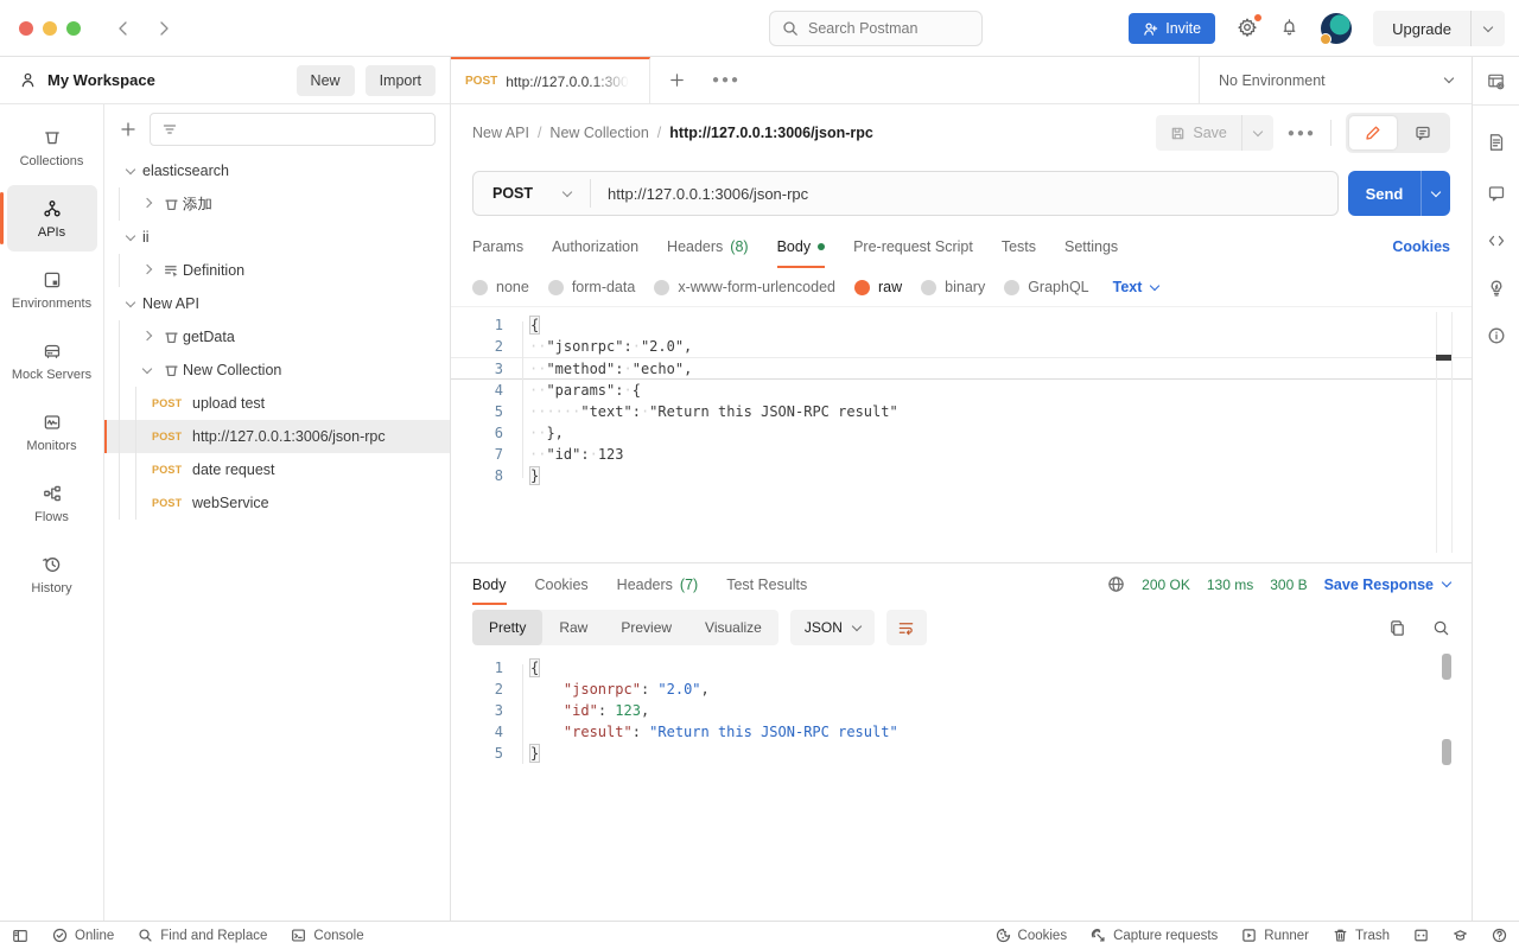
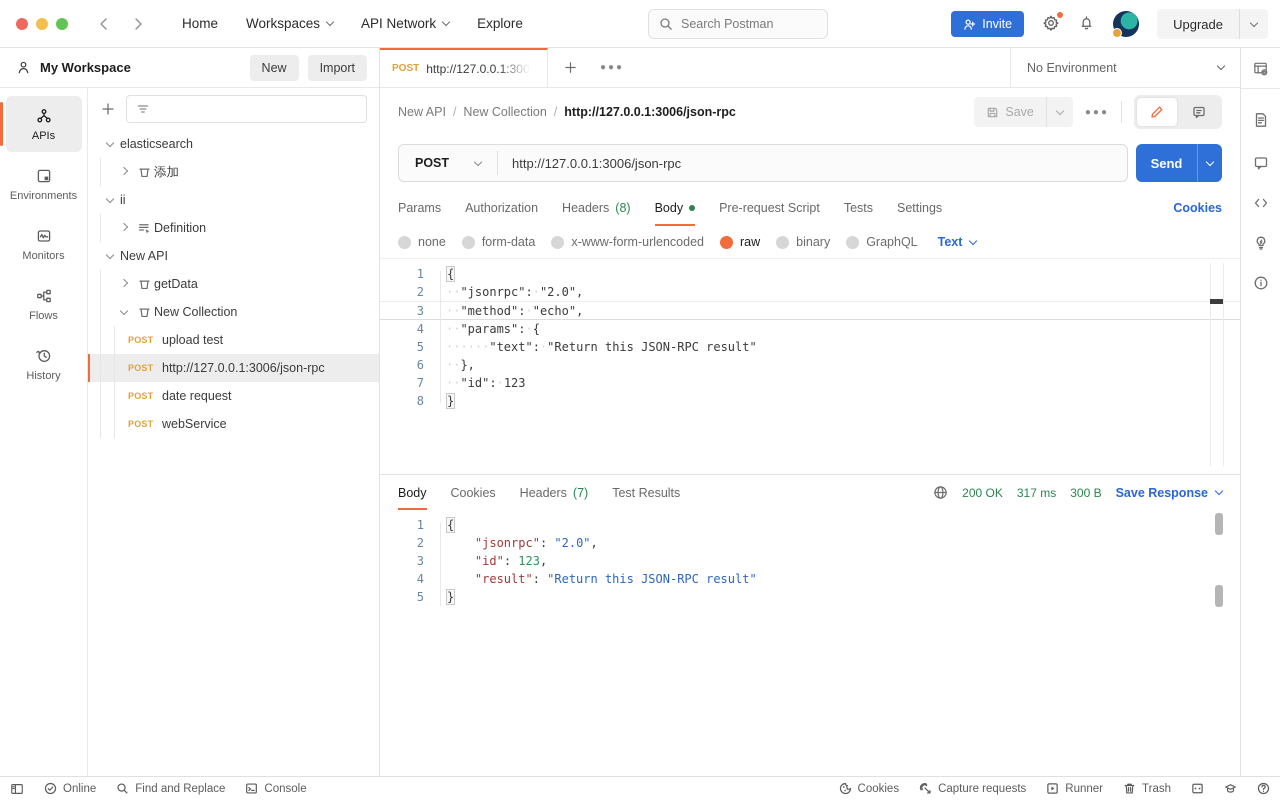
+ Home
+ Workspaces
+ API Network
+ Explore
  Search Postman
  Invite
  Upgrade
  My Workspace
  New
  Import
- Collections
  APIs
  Environments
- Mock Servers
  Monitors
  Flows
  History
  elasticsearch
  添加
  ii
  Definition
  New API
  getData
  New Collection
  POST
  upload test
  POST
  http://127.0.0.1:3006/json-rpc
  POST
  date request
  POST
  webService
  POST
  http://127.0.0.1:300
  ●●●
  No Environment
  New API
  /
  New Collection
  /
  http://127.0.0.1:3006/json-rpc
  Save
  ●●●
  POST
  http://127.0.0.1:3006/json-rpc
  Send
  Params
  Authorization
  Headers
  (8)
  Body
  Pre-request Script
  Tests
  Settings
  Cookies
  none
  form-data
  x-www-form-urlencoded
  raw
  binary
  GraphQL
  Text
  1
  {
  2
  ··"jsonrpc":·"2.0",
  3
  ··"method":·"echo",
  4
  ··"params":·{
  5
  ······"text":·"Return this JSON-RPC result"
  6
  ··},
  7
  ··"id":·123
  8
  }
  Body
  Cookies
  Headers
  (7)
  Test Results
  200 OK
- 130 ms
+ 317 ms
  300 B
  Save Response
- Pretty
- Raw
- Preview
- Visualize
- JSON
  1
  {
  2
  "jsonrpc": "2.0",
  3
  "id": 123,
  4
  "result": "Return this JSON-RPC result"
  5
  }
  Online
  Find and Replace
  Console
  Cookies
  Capture requests
  Runner
  Trash
